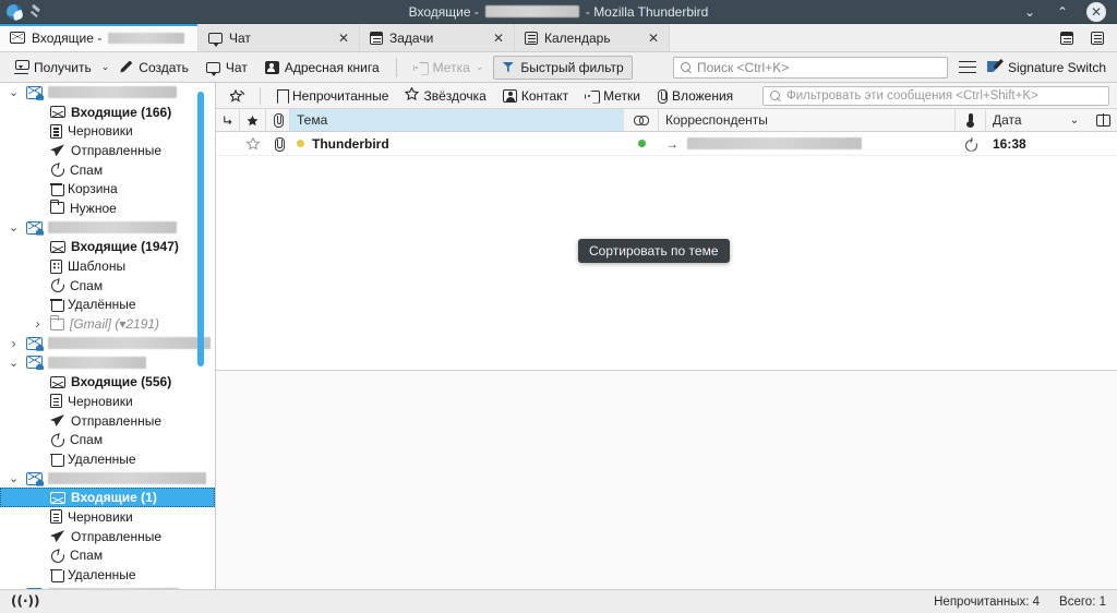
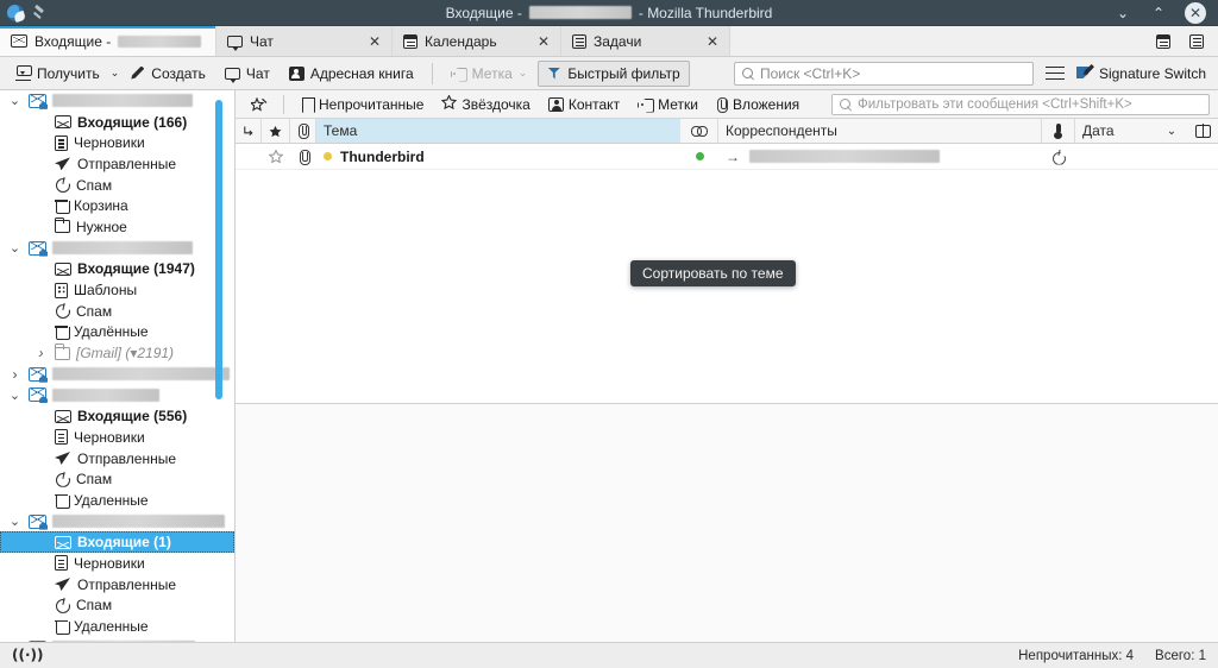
  Входящие -
  - Mozilla Thunderbird
  ⌄
  ⌃
  ✕
  Входящие -
  Чат
  ✕
- Задачи
+ Календарь
  ✕
- Календарь
+ Задачи
  ✕
  Получить
  ⌄
  Создать
  Чат
  Адресная книга
  Метка
  ⌄
  Быстрый фильтр
  Поиск <Ctrl+K>
  Signature Switch
  ⌄
  Входящие (166)
  Черновики
  Отправленные
  Спам
  Корзина
  Нужное
  ⌄
  Входящие (1947)
  Шаблоны
  Спам
  Удалённые
  ›
  [Gmail] (▾2191)
  ›
  ⌄
  Входящие (556)
  Черновики
  Отправленные
  Спам
  Удаленные
  ⌄
  Входящие (1)
  Черновики
  Отправленные
  Спам
  Удаленные
  Непрочитанные
  Звёздочка
  Контакт
  Метки
  Вложения
  Фильтровать эти сообщения <Ctrl+Shift+K>
  Тема
  Корреспонденты
  Дата
  ⌄
  Thunderbird
  →
- 16:38
  Сортировать по теме
  Непрочитанных: 4
  Всего: 1
